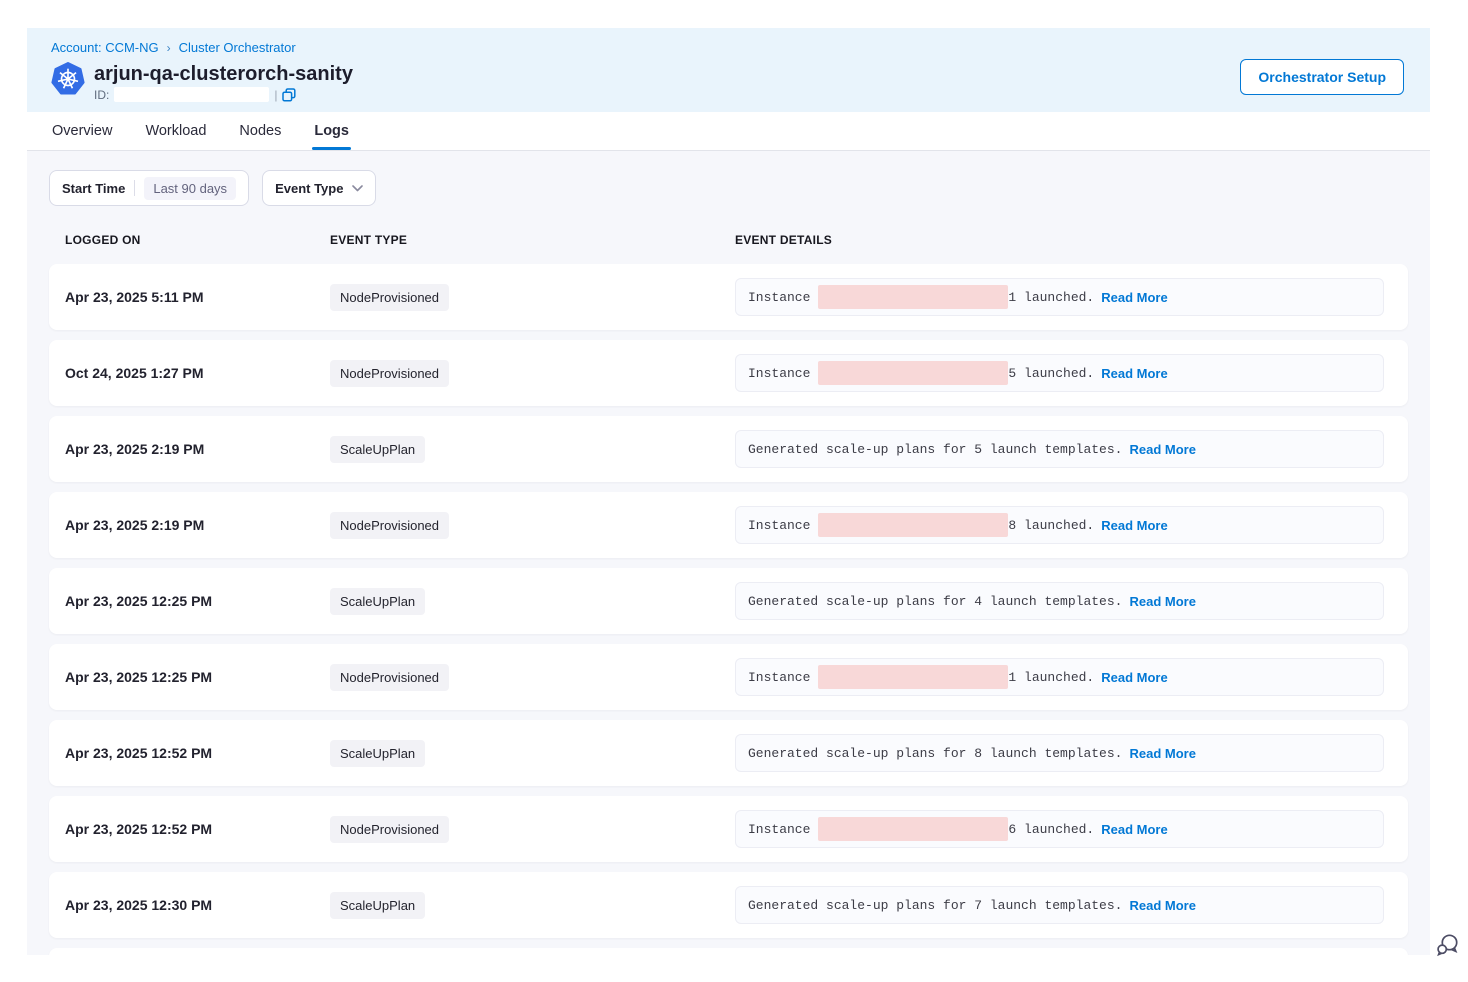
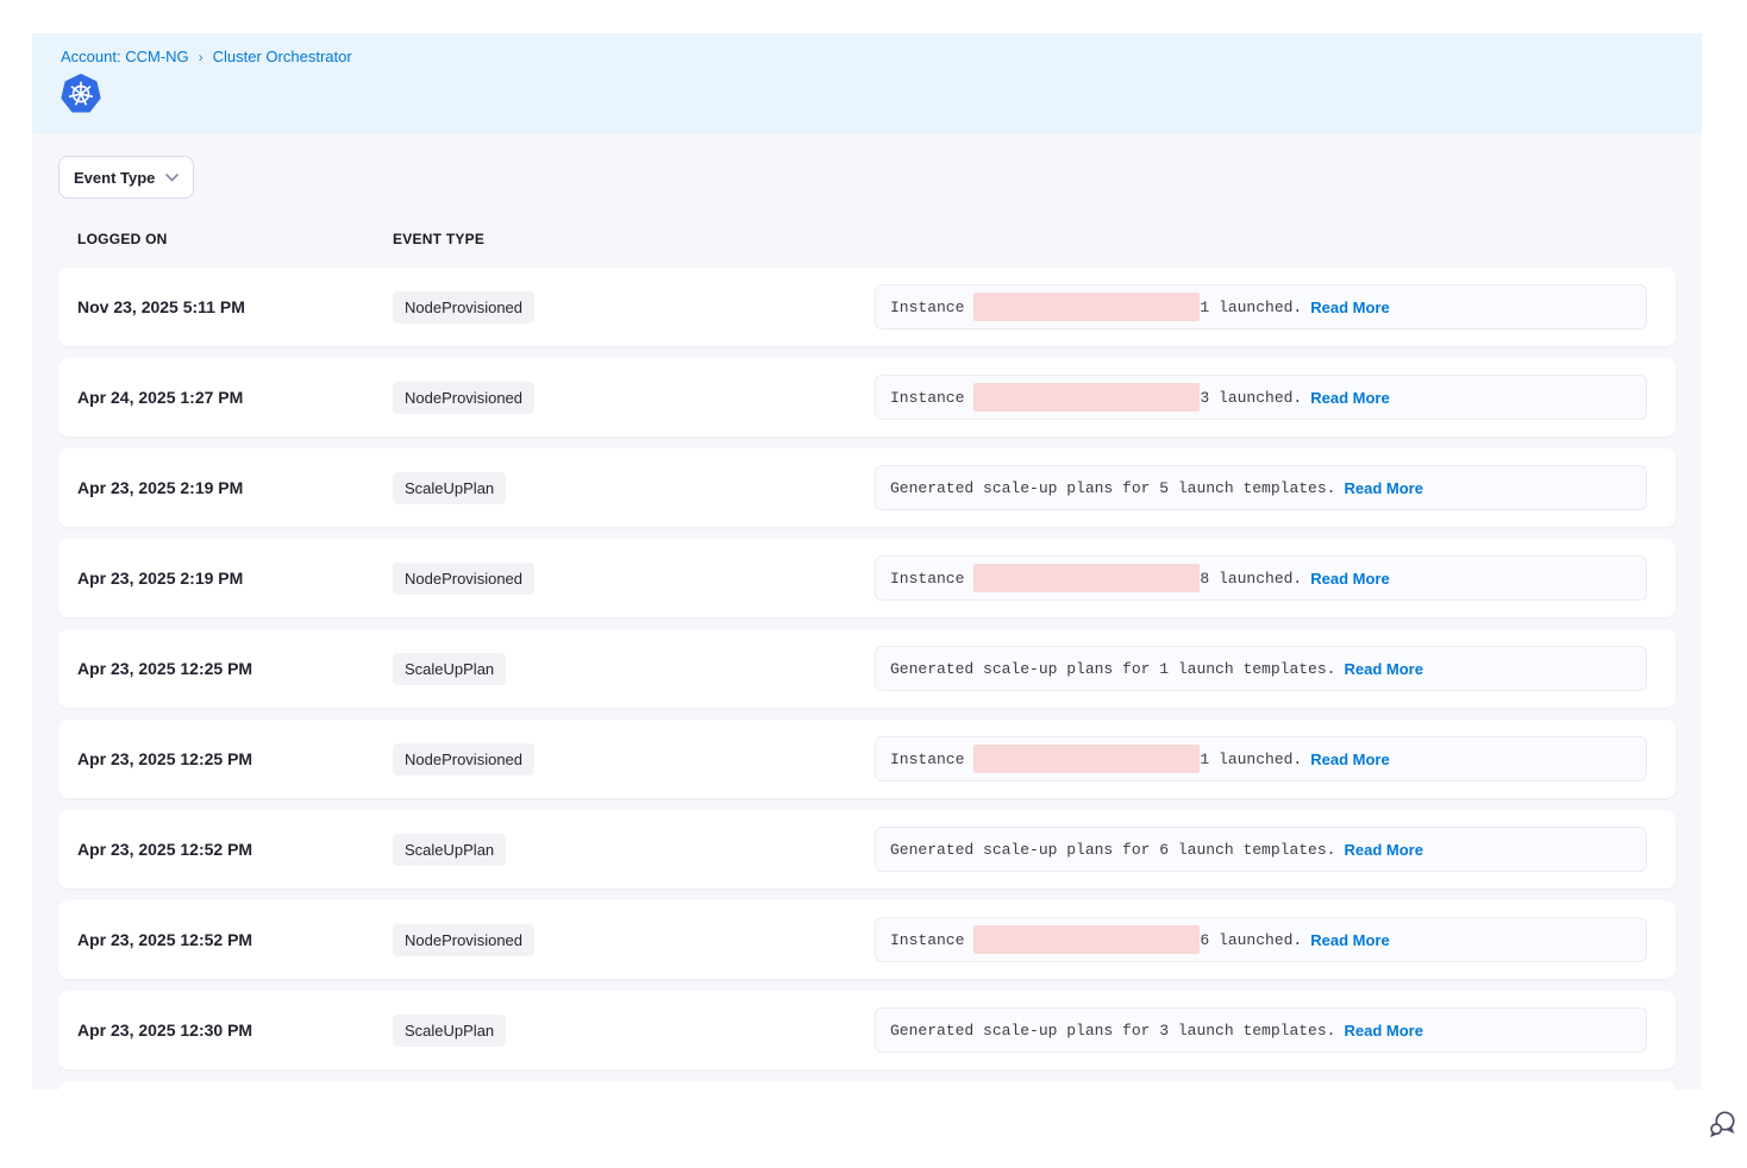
  Account: CCM-NG
  ›
  Cluster Orchestrator
- arjun-qa-clusterorch-sanity
- ID:
- |
- Orchestrator Setup
- Overview
- Workload
- Nodes
- Logs
- Start Time
- Last 90 days
  Event Type
  LOGGED ON
  EVENT TYPE
- EVENT DETAILS
- Apr 23, 2025 5:11 PM
+ Nov 23, 2025 5:11 PM
  NodeProvisioned
  Instance
  1 launched.
  Read More
- Oct 24, 2025 1:27 PM
+ Apr 24, 2025 1:27 PM
  NodeProvisioned
  Instance
- 5 launched.
+ 3 launched.
  Read More
  Apr 23, 2025 2:19 PM
  ScaleUpPlan
  Generated scale-up plans for 5 launch templates.
  Read More
  Apr 23, 2025 2:19 PM
  NodeProvisioned
  Instance
  8 launched.
  Read More
  Apr 23, 2025 12:25 PM
  ScaleUpPlan
- Generated scale-up plans for 4 launch templates.
+ Generated scale-up plans for 1 launch templates.
  Read More
  Apr 23, 2025 12:25 PM
  NodeProvisioned
  Instance
  1 launched.
  Read More
  Apr 23, 2025 12:52 PM
  ScaleUpPlan
- Generated scale-up plans for 8 launch templates.
+ Generated scale-up plans for 6 launch templates.
  Read More
  Apr 23, 2025 12:52 PM
  NodeProvisioned
  Instance
  6 launched.
  Read More
  Apr 23, 2025 12:30 PM
  ScaleUpPlan
- Generated scale-up plans for 7 launch templates.
+ Generated scale-up plans for 3 launch templates.
  Read More
